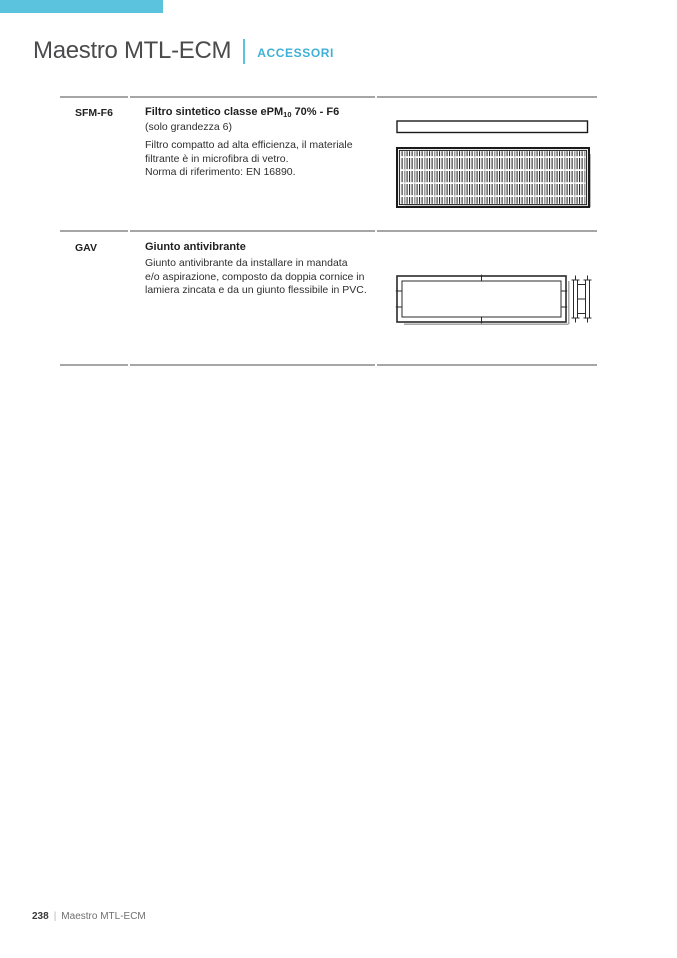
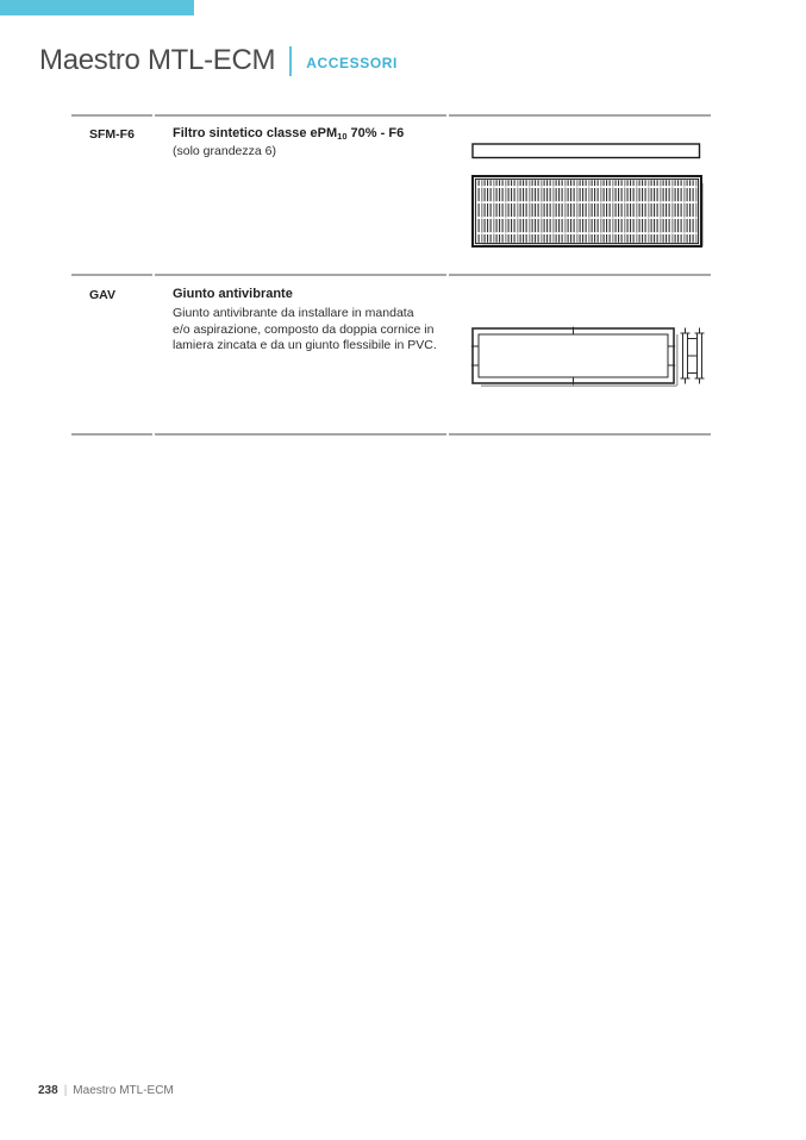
  Maestro MTL-ECM
  ACCESSORI
  SFM-F6
  Filtro sintetico classe ePM10 70% - F6
  (solo grandezza 6)
- Filtro compatto ad alta efficienza, il materiale
- filtrante è in microfibra di vetro.
- Norma di riferimento: EN 16890.
  GAV
  Giunto antivibrante
  Giunto antivibrante da installare in mandata
  e/o aspirazione, composto da doppia cornice in
  lamiera zincata e da un giunto flessibile in PVC.
  238
  |
  Maestro MTL-ECM
